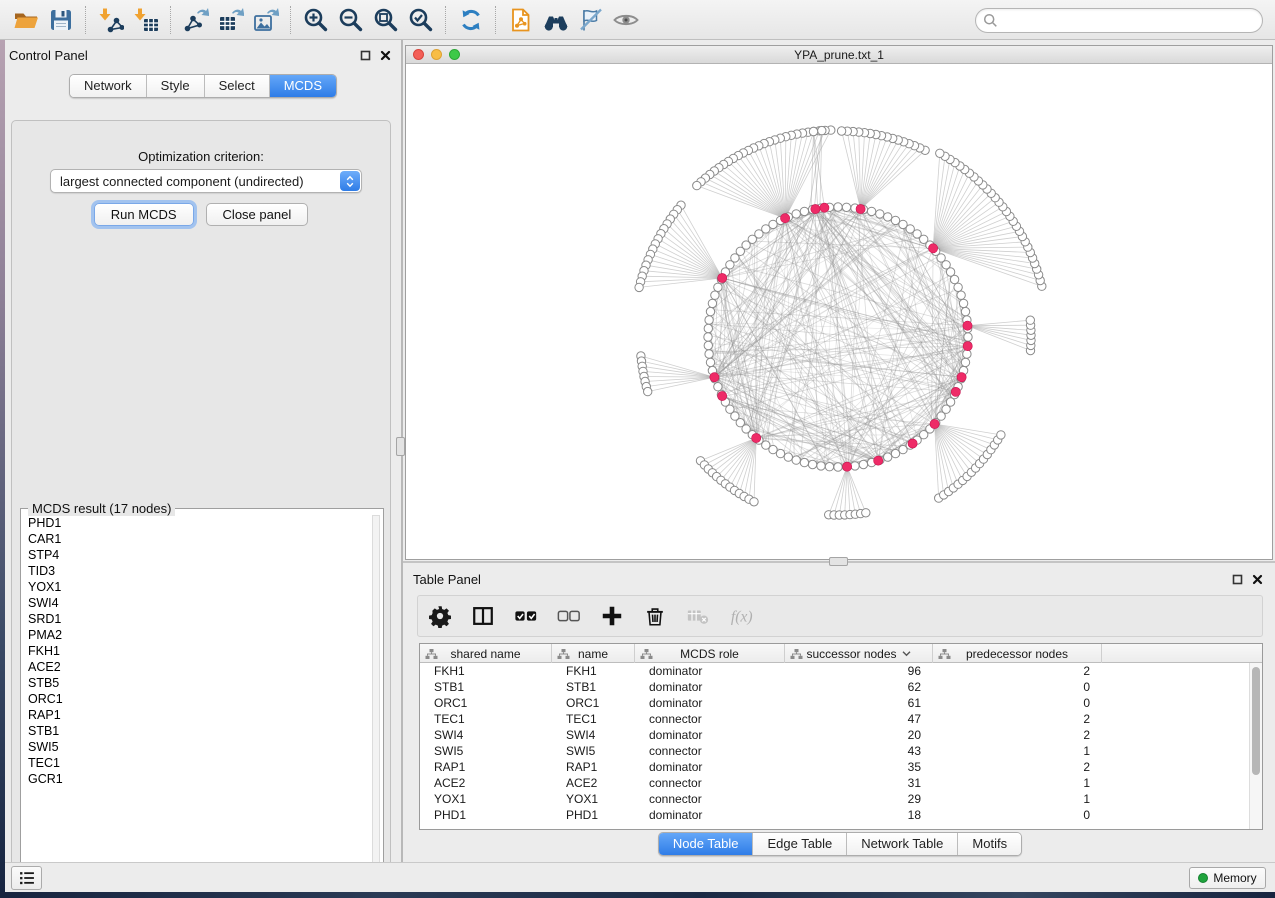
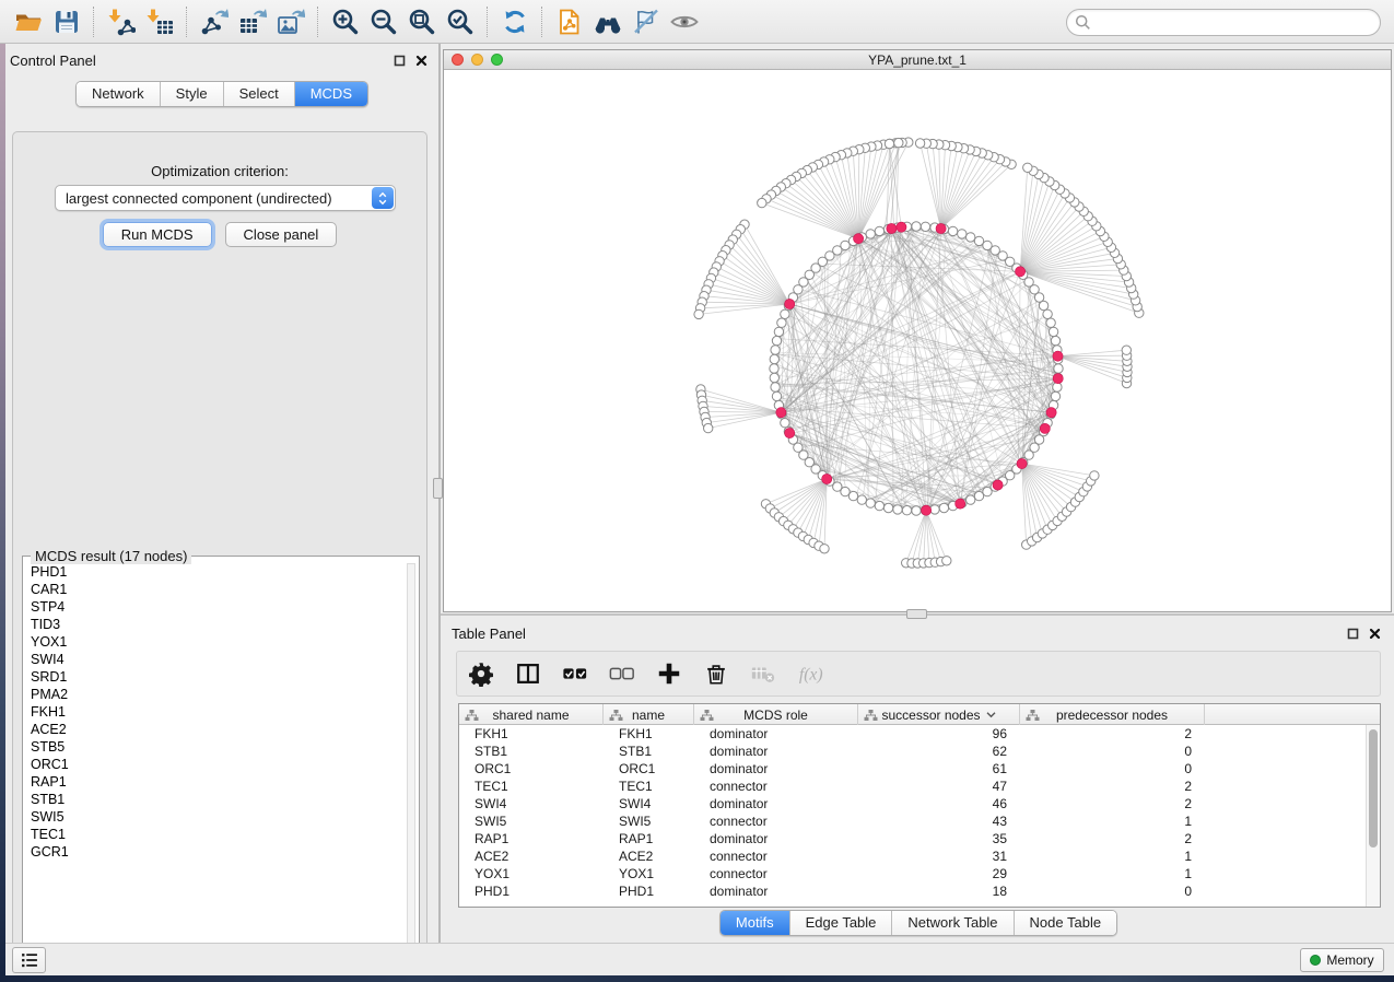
  Control Panel
  Network
  Style
  Select
  MCDS
  Optimization criterion:
  largest connected component (undirected)
  Run MCDS
  Close panel
  MCDS result (17 nodes)
  PHD1
  CAR1
  STP4
  TID3
  YOX1
  SWI4
  SRD1
  PMA2
  FKH1
  ACE2
  STB5
  ORC1
  RAP1
  STB1
  SWI5
  TEC1
  GCR1
  YPA_prune.txt_1
  Table Panel
  f(x)
  shared name
  name
  MCDS role
  successor nodes
  predecessor nodes
  FKH1
  FKH1
  dominator
  96
  2
  STB1
  STB1
  dominator
  62
  0
  ORC1
  ORC1
  dominator
  61
  0
  TEC1
  TEC1
  connector
  47
  2
  SWI4
  SWI4
  dominator
- 20
+ 46
  2
  SWI5
  SWI5
  connector
  43
  1
  RAP1
  RAP1
  dominator
  35
  2
  ACE2
  ACE2
  connector
  31
  1
  YOX1
  YOX1
  connector
  29
  1
  PHD1
  PHD1
  dominator
  18
  0
- Node Table
+ Motifs
  Edge Table
  Network Table
- Motifs
+ Node Table
  Memory
